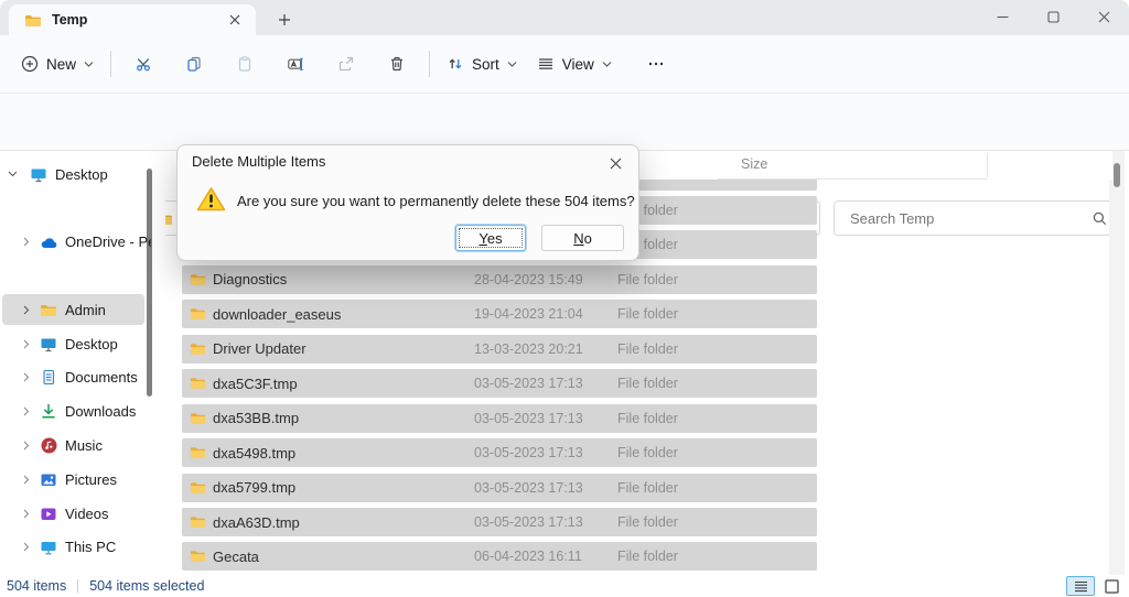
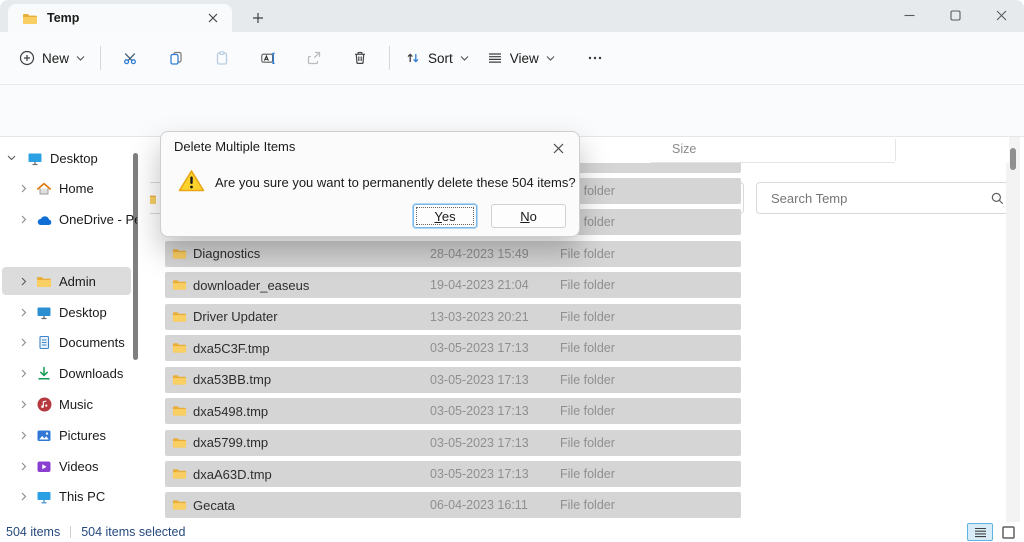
  Temp
  New
  Sort
  View
  Search Temp
  Desktop
+ Home
  OneDrive - P
  Admin
  Desktop
  Documents
  Downloads
  Music
  Pictures
  Videos
  This PC
  Diagnostics
  28-04-2023 15:49
  File folder
  downloader_easeus
  19-04-2023 21:04
  File folder
  Driver Updater
  13-03-2023 20:21
  File folder
  dxa5C3F.tmp
  03-05-2023 17:13
  File folder
  dxa53BB.tmp
  03-05-2023 17:13
  File folder
  dxa5498.tmp
  03-05-2023 17:13
  File folder
  dxa5799.tmp
  03-05-2023 17:13
  File folder
  dxaA63D.tmp
  03-05-2023 17:13
  File folder
  Gecata
  06-04-2023 16:11
  File folder
  Size
  504 items
  504 items selected
  Delete Multiple Items
  Are you sure you want to permanently delete these 504 items?
  Yes
  No
